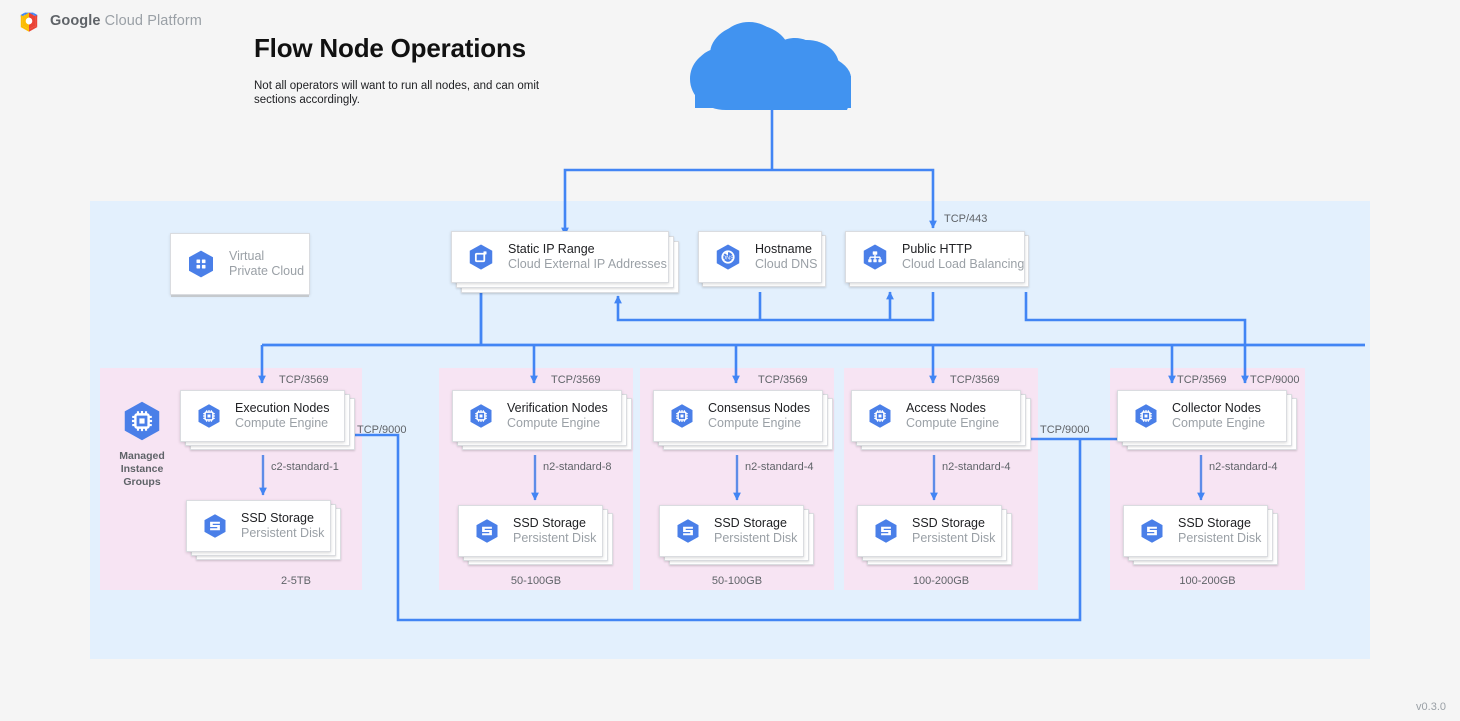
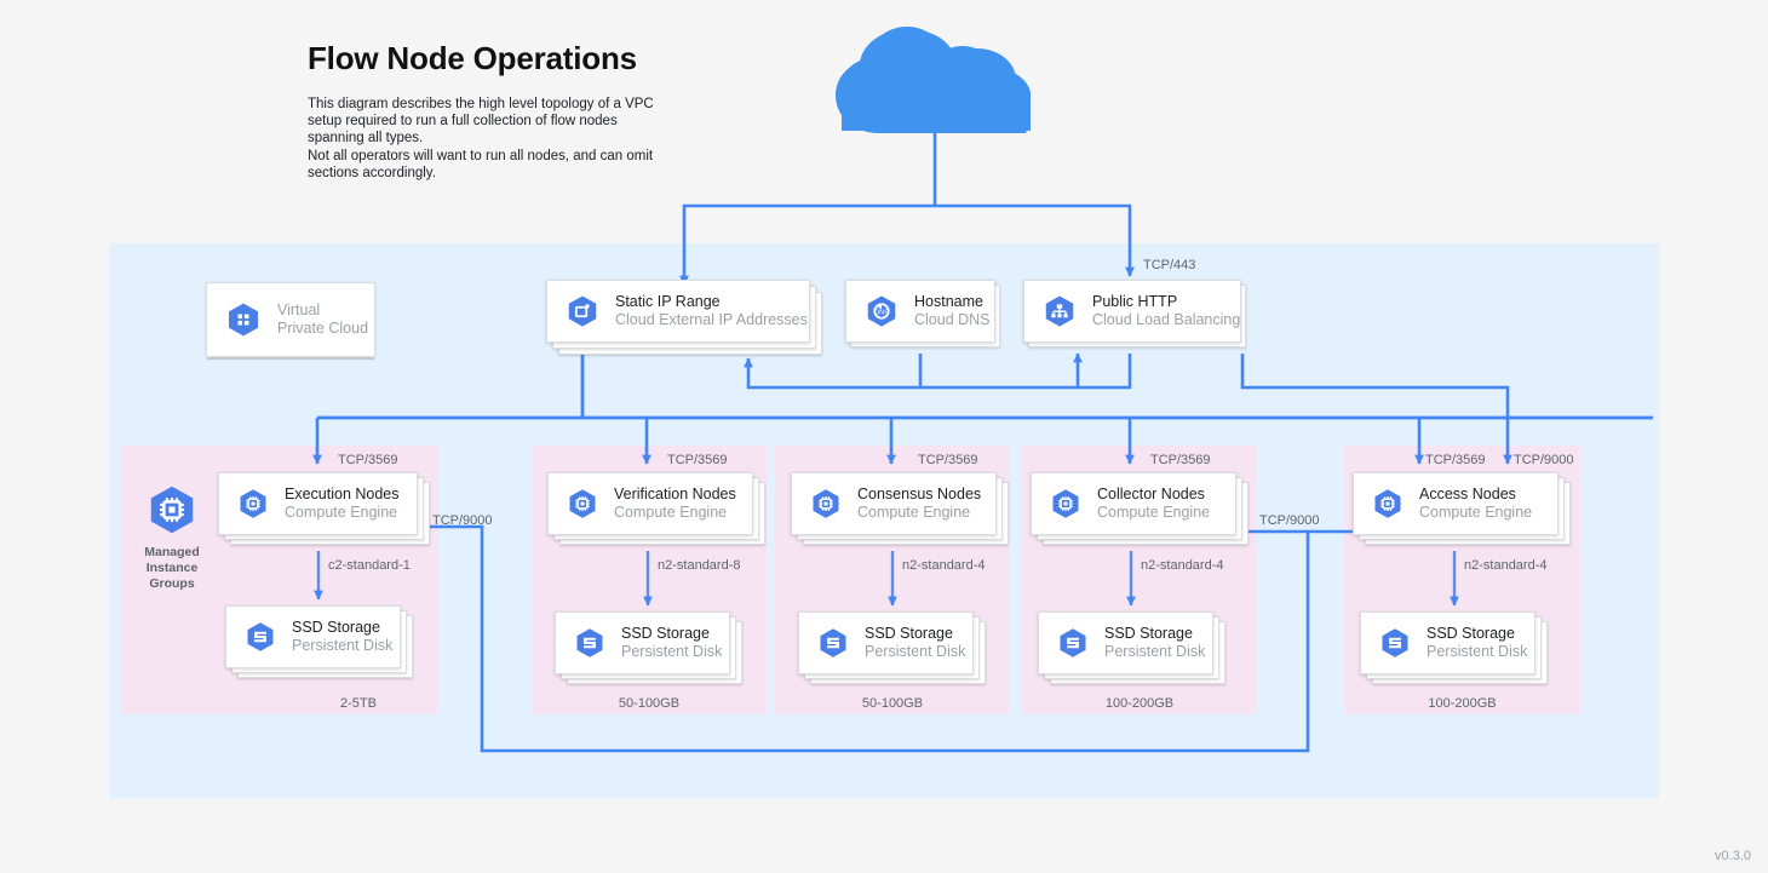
- Google Cloud Platform
  Flow Node Operations
+ This diagram describes the high level topology of a VPC setup required to run a full collection of flow nodes spanning all types.
  Not all operators will want to run all nodes, and can omit sections accordingly.
  v0.3.0
  Virtual
  Private Cloud
  Static IP Range
  Cloud External IP Addresses
  Hostname
  Cloud DNS
  Public HTTP
  Cloud Load Balancing
  Managed
  Instance
  Groups
  Execution Nodes
  Compute Engine
  SSD Storage
  Persistent Disk
  Verification Nodes
  Compute Engine
  SSD Storage
  Persistent Disk
  Consensus Nodes
  Compute Engine
  SSD Storage
  Persistent Disk
- Access Nodes
+ Collector Nodes
  Compute Engine
  SSD Storage
  Persistent Disk
- Collector Nodes
+ Access Nodes
  Compute Engine
  SSD Storage
  Persistent Disk
  TCP/443
  TCP/3569
  TCP/3569
  TCP/3569
  TCP/3569
  TCP/3569
  TCP/9000
  TCP/9000
  TCP/9000
  c2-standard-1
  n2-standard-8
  n2-standard-4
  n2-standard-4
  n2-standard-4
  2-5TB
  50-100GB
  50-100GB
  100-200GB
  100-200GB
